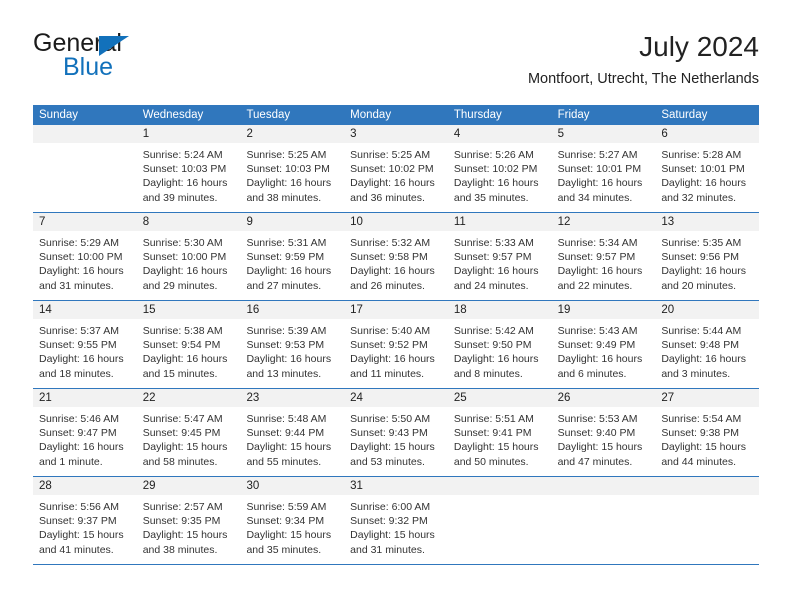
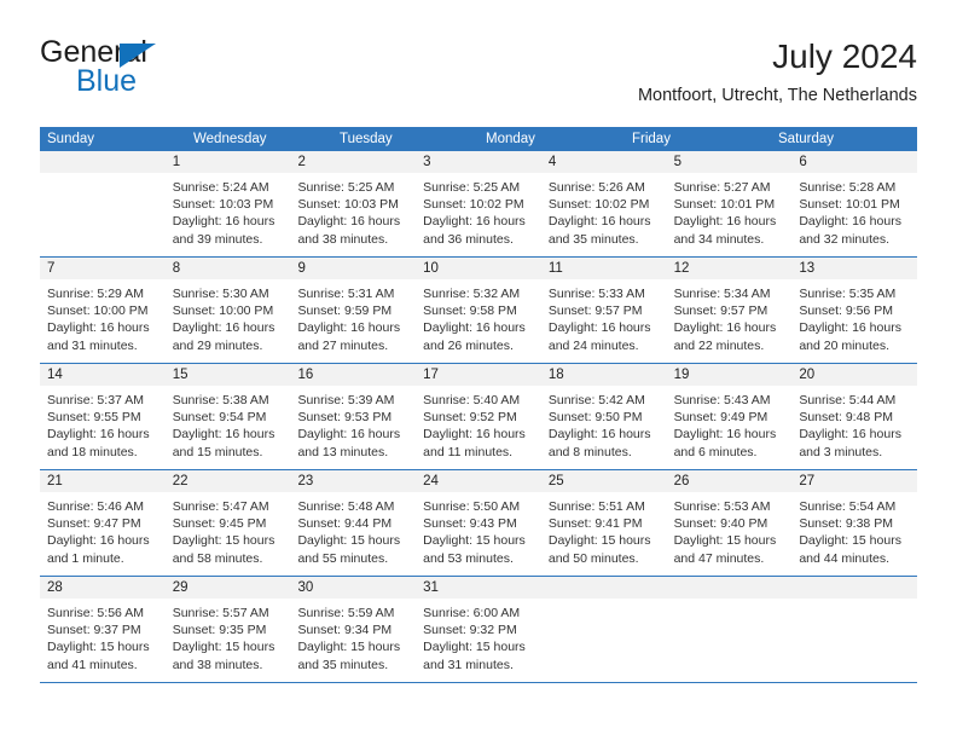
  General
  Blue
  July 2024
  Montfoort, Utrecht, The Netherlands
  Sunday
  Wednesday
  Tuesday
  Monday
- Thursday
  Friday
  Saturday
  1
  Sunrise: 5:24 AM
  Sunset: 10:03 PM
  Daylight: 16 hours
  and 39 minutes.
  2
  Sunrise: 5:25 AM
  Sunset: 10:03 PM
  Daylight: 16 hours
  and 38 minutes.
  3
  Sunrise: 5:25 AM
  Sunset: 10:02 PM
  Daylight: 16 hours
  and 36 minutes.
  4
  Sunrise: 5:26 AM
  Sunset: 10:02 PM
  Daylight: 16 hours
  and 35 minutes.
  5
  Sunrise: 5:27 AM
  Sunset: 10:01 PM
  Daylight: 16 hours
  and 34 minutes.
  6
  Sunrise: 5:28 AM
  Sunset: 10:01 PM
  Daylight: 16 hours
  and 32 minutes.
  7
  Sunrise: 5:29 AM
  Sunset: 10:00 PM
  Daylight: 16 hours
  and 31 minutes.
  8
  Sunrise: 5:30 AM
  Sunset: 10:00 PM
  Daylight: 16 hours
  and 29 minutes.
  9
  Sunrise: 5:31 AM
  Sunset: 9:59 PM
  Daylight: 16 hours
  and 27 minutes.
  10
  Sunrise: 5:32 AM
  Sunset: 9:58 PM
  Daylight: 16 hours
  and 26 minutes.
  11
  Sunrise: 5:33 AM
  Sunset: 9:57 PM
  Daylight: 16 hours
  and 24 minutes.
  12
  Sunrise: 5:34 AM
  Sunset: 9:57 PM
  Daylight: 16 hours
  and 22 minutes.
  13
  Sunrise: 5:35 AM
  Sunset: 9:56 PM
  Daylight: 16 hours
  and 20 minutes.
  14
  Sunrise: 5:37 AM
  Sunset: 9:55 PM
  Daylight: 16 hours
  and 18 minutes.
  15
  Sunrise: 5:38 AM
  Sunset: 9:54 PM
  Daylight: 16 hours
  and 15 minutes.
  16
  Sunrise: 5:39 AM
  Sunset: 9:53 PM
  Daylight: 16 hours
  and 13 minutes.
  17
  Sunrise: 5:40 AM
  Sunset: 9:52 PM
  Daylight: 16 hours
  and 11 minutes.
  18
  Sunrise: 5:42 AM
  Sunset: 9:50 PM
  Daylight: 16 hours
  and 8 minutes.
  19
  Sunrise: 5:43 AM
  Sunset: 9:49 PM
  Daylight: 16 hours
  and 6 minutes.
  20
  Sunrise: 5:44 AM
  Sunset: 9:48 PM
  Daylight: 16 hours
  and 3 minutes.
  21
  Sunrise: 5:46 AM
  Sunset: 9:47 PM
  Daylight: 16 hours
  and 1 minute.
  22
  Sunrise: 5:47 AM
  Sunset: 9:45 PM
  Daylight: 15 hours
  and 58 minutes.
  23
  Sunrise: 5:48 AM
  Sunset: 9:44 PM
  Daylight: 15 hours
  and 55 minutes.
  24
  Sunrise: 5:50 AM
  Sunset: 9:43 PM
  Daylight: 15 hours
  and 53 minutes.
  25
  Sunrise: 5:51 AM
  Sunset: 9:41 PM
  Daylight: 15 hours
  and 50 minutes.
  26
  Sunrise: 5:53 AM
  Sunset: 9:40 PM
  Daylight: 15 hours
  and 47 minutes.
  27
  Sunrise: 5:54 AM
  Sunset: 9:38 PM
  Daylight: 15 hours
  and 44 minutes.
  28
  Sunrise: 5:56 AM
  Sunset: 9:37 PM
  Daylight: 15 hours
  and 41 minutes.
  29
- Sunrise: 2:57 AM
+ Sunrise: 5:57 AM
  Sunset: 9:35 PM
  Daylight: 15 hours
  and 38 minutes.
  30
  Sunrise: 5:59 AM
  Sunset: 9:34 PM
  Daylight: 15 hours
  and 35 minutes.
  31
  Sunrise: 6:00 AM
  Sunset: 9:32 PM
  Daylight: 15 hours
  and 31 minutes.
